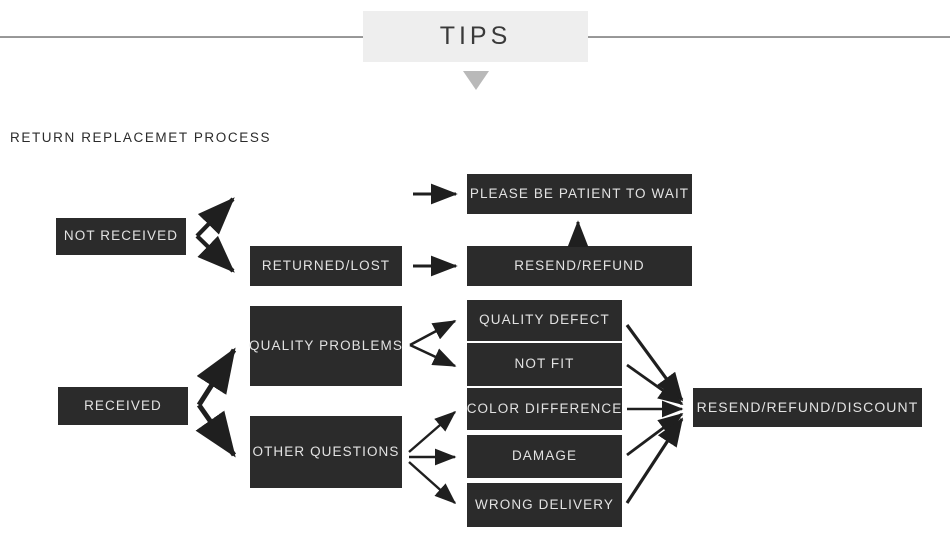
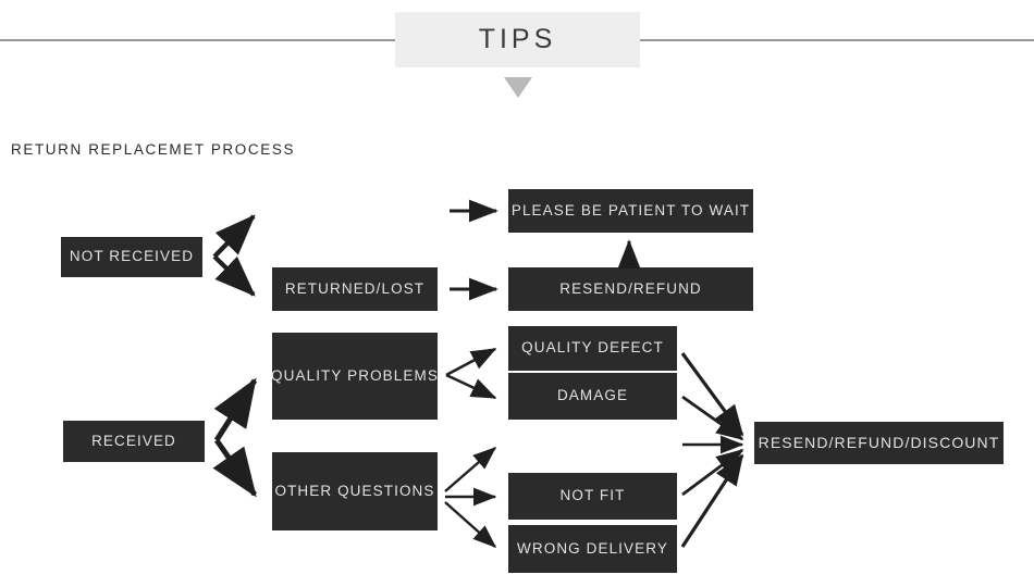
  TIPS
  RETURN REPLACEMET PROCESS
  NOT RECEIVED
  RETURNED/LOST
  PLEASE BE PATIENT TO WAIT
  RESEND/REFUND
  RECEIVED
  QUALITY PROBLEMS
  OTHER QUESTIONS
  QUALITY DEFECT
- NOT FIT
+ DAMAGE
- COLOR DIFFERENCE
- DAMAGE
+ NOT FIT
  WRONG DELIVERY
  RESEND/REFUND/DISCOUNT
